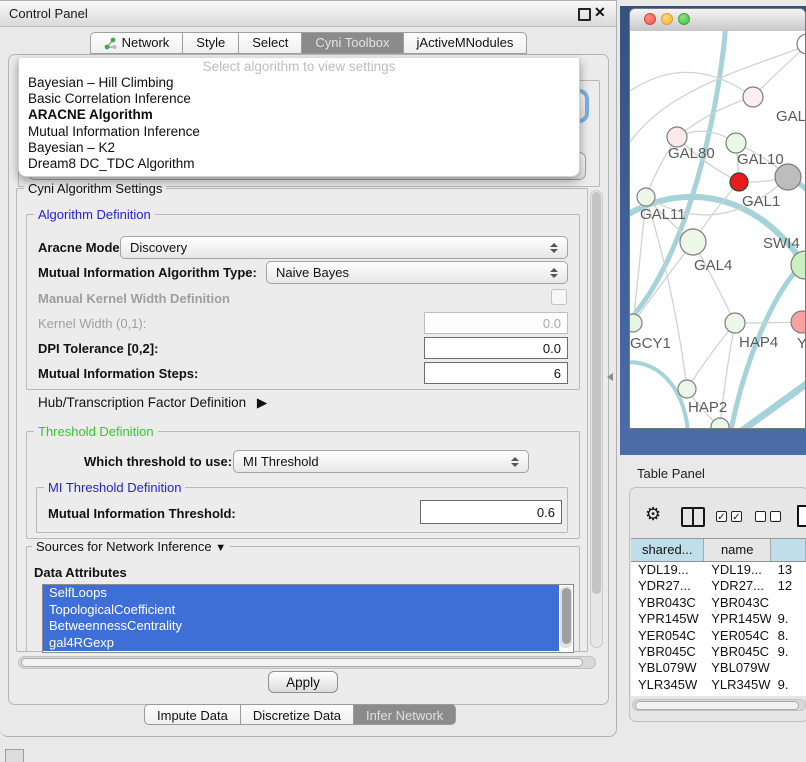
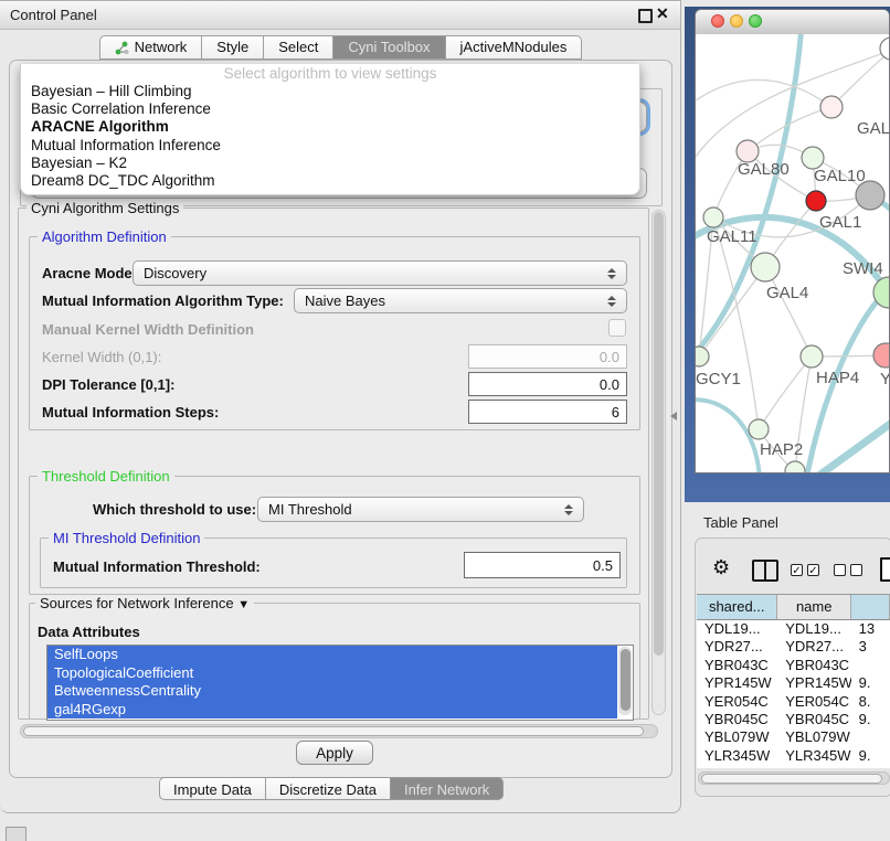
  Control Panel
  ✕
  Network
  Style
  Select
  Cyni Toolbox
  jActiveMNodules
  Select algorithm to view settings
  Bayesian – Hill Climbing
  Basic Correlation Inference
  ARACNE Algorithm
  Mutual Information Inference
  Bayesian – K2
  Dream8 DC_TDC Algorithm
  Cyni Algorithm Settings
  Algorithm Definition
  Aracne Mode
  Discovery
  Mutual Information Algorithm Type:
  Naive Bayes
  Manual Kernel Width Definition
  Kernel Width (0,1):
  0.0
- DPI Tolerance [0,2]:
+ DPI Tolerance [0,1]:
  0.0
  Mutual Information Steps:
  6
- Hub/Transcription Factor Definition ▶
  Threshold Definition
  Which threshold to use:
  MI Threshold
  MI Threshold Definition
  Mutual Information Threshold:
- 0.6
+ 0.5
  Sources for Network Inference ▼
  Data Attributes
  SelfLoops
  TopologicalCoefficient
  BetweennessCentrality
  gal4RGexp
  Apply
  Impute Data
  Discretize Data
  Infer Network
  GAL
  GAL80
  GAL10
  GAL1
  GAL11
  GAL4
  SWI4
  GCY1
  HAP4
  Y
  HAP2
  Table Panel
  ⚙
  ✓
  ✓
  shared...
  name
  YDL19...
  YDL19...
  13
  YDR27...
  YDR27...
- 12
+ 3
  YBR043C
  YBR043C
  YPR145W
  YPR145W
  9.
  YER054C
  YER054C
  8.
  YBR045C
  YBR045C
  9.
  YBL079W
  YBL079W
  YLR345W
  YLR345W
  9.
